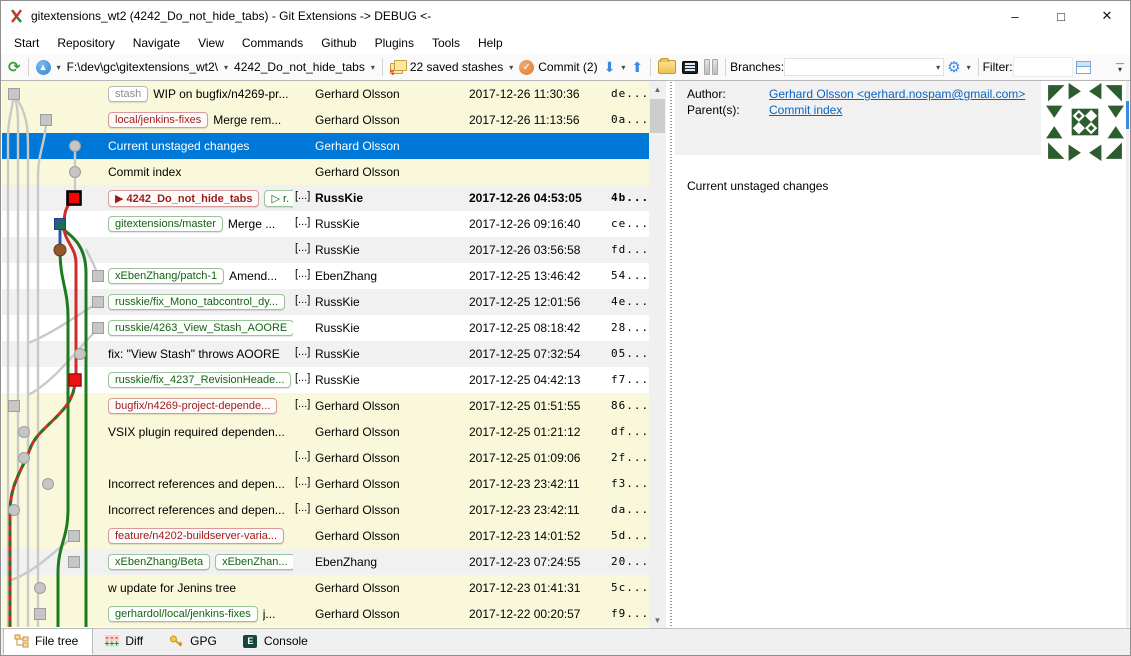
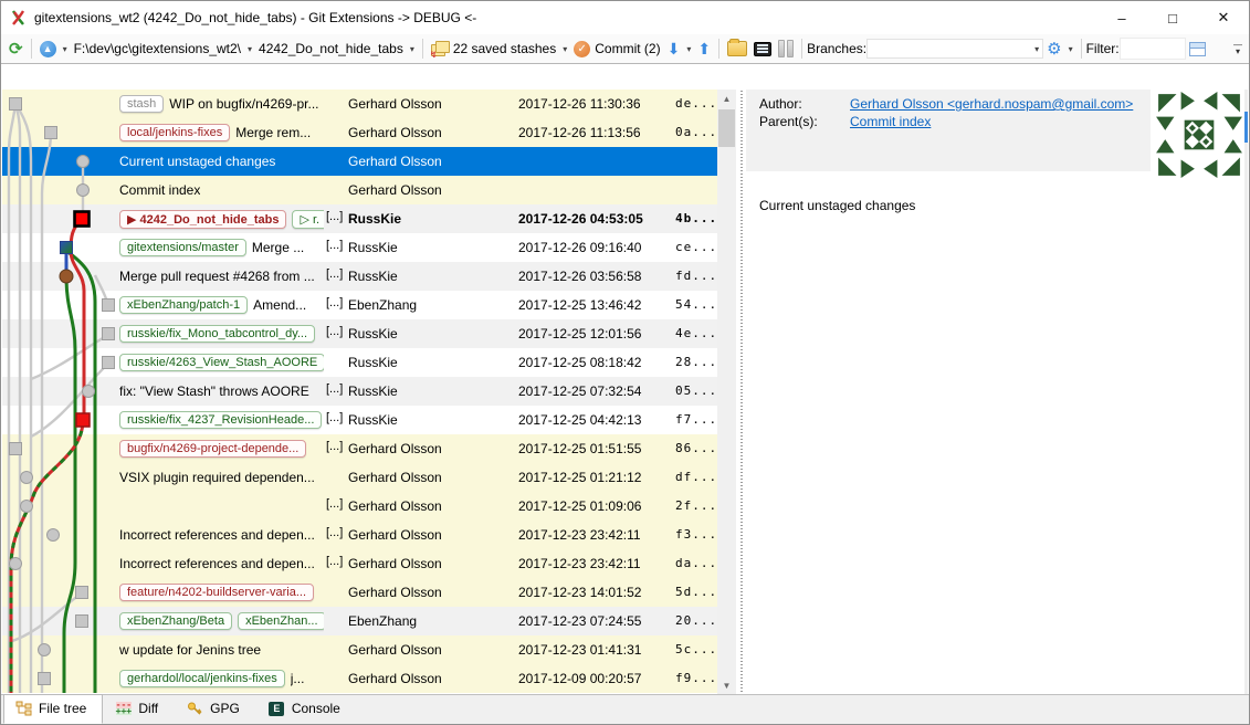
  gitextensions_wt2 (4242_Do_not_hide_tabs) - Git Extensions -> DEBUG <-
  –
  □
  ✕
- Start
- Repository
- Navigate
- View
- Commands
- Github
- Plugins
- Tools
- Help
  ⟳
  ▲
  ▾
  F:\dev\gc\gitextensions_wt2\
  ▾
  4242_Do_not_hide_tabs
  ▾
  ↯
  22 saved stashes
  ▾
  ✓
  Commit (2)
  ⬇
  ▾
  ⬆
  Branches:
  ▾
  ⚙
  ▾
  Filter:
  —
  ▾
  stash
  WIP on bugfix/n4269-pr...
  Gerhard Olsson
  2017-12-26 11:30:36
  de...
  local/jenkins-fixes
  Merge rem...
  Gerhard Olsson
  2017-12-26 11:13:56
  0a...
  Current unstaged changes
  Gerhard Olsson
  Commit index
  Gerhard Olsson
  ▶ 4242_Do_not_hide_tabs
  ▷ r.
  [...]
  RussKie
  2017-12-26 04:53:05
  4b...
  gitextensions/master
  Merge ...
  [...]
  RussKie
  2017-12-26 09:16:40
  ce...
+ Merge pull request #4268 from ...
  [...]
  RussKie
  2017-12-26 03:56:58
  fd...
  xEbenZhang/patch-1
  Amend...
  [...]
  EbenZhang
  2017-12-25 13:46:42
  54...
  russkie/fix_Mono_tabcontrol_dy...
  [...]
  RussKie
  2017-12-25 12:01:56
  4e...
  russkie/4263_View_Stash_AOORE
  RussKie
  2017-12-25 08:18:42
  28...
  fix: "View Stash" throws AOORE
  [...]
  RussKie
  2017-12-25 07:32:54
  05...
  russkie/fix_4237_RevisionHeade...
  [...]
  RussKie
  2017-12-25 04:42:13
  f7...
  bugfix/n4269-project-depende...
  [...]
  Gerhard Olsson
  2017-12-25 01:51:55
  86...
  VSIX plugin required dependen...
  Gerhard Olsson
  2017-12-25 01:21:12
  df...
  [...]
  Gerhard Olsson
  2017-12-25 01:09:06
  2f...
  Incorrect references and depen...
  [...]
  Gerhard Olsson
  2017-12-23 23:42:11
  f3...
  Incorrect references and depen...
  [...]
  Gerhard Olsson
  2017-12-23 23:42:11
  da...
  feature/n4202-buildserver-varia...
  Gerhard Olsson
  2017-12-23 14:01:52
  5d...
  xEbenZhang/Beta
  xEbenZhan...
  EbenZhang
  2017-12-23 07:24:55
  20...
  w update for Jenins tree
  Gerhard Olsson
  2017-12-23 01:41:31
  5c...
  gerhardol/local/jenkins-fixes
  j...
  Gerhard Olsson
- 2017-12-22 00:20:57
+ 2017-12-09 00:20:57
  f9...
  ▲
  ▼
  Author:
  Gerhard Olsson <gerhard.nospam@gmail.com>
  Parent(s):
  Commit index
  Current unstaged changes
  File tree
  ---
  +++
  Diff
  GPG
  E
  Console
